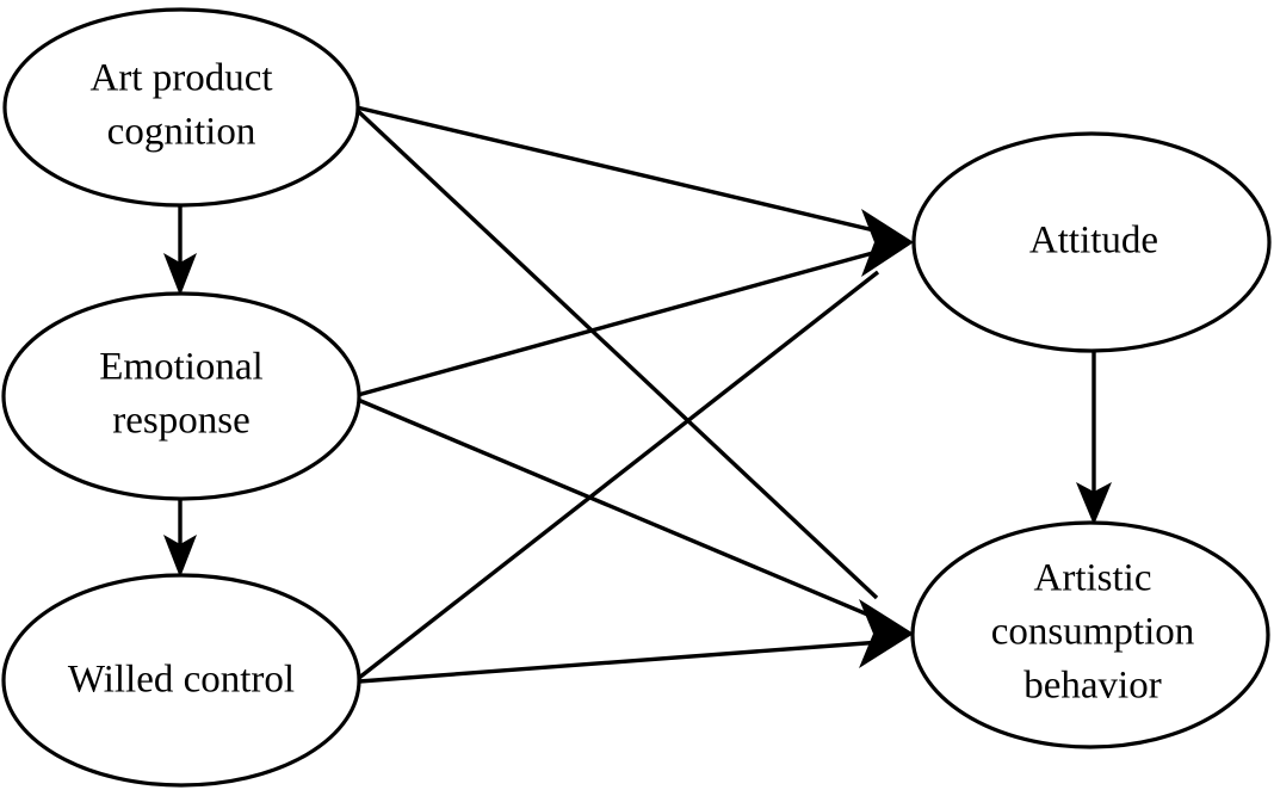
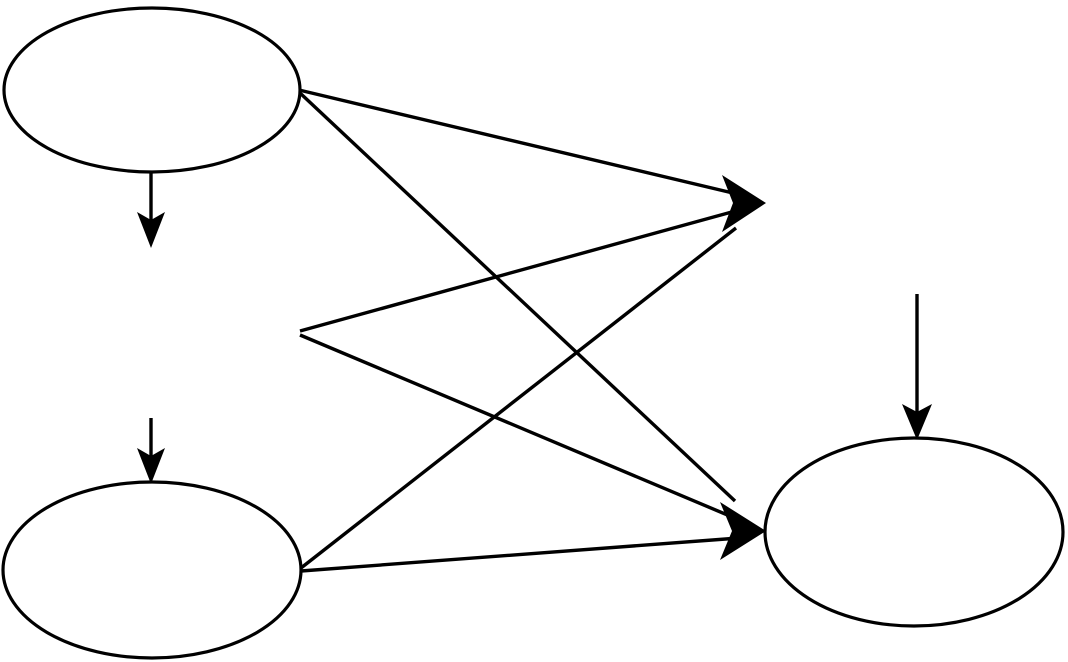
- Art product
- cognition
- Emotional
- response
- Willed control
- Attitude
- Artistic
- consumption
- behavior
